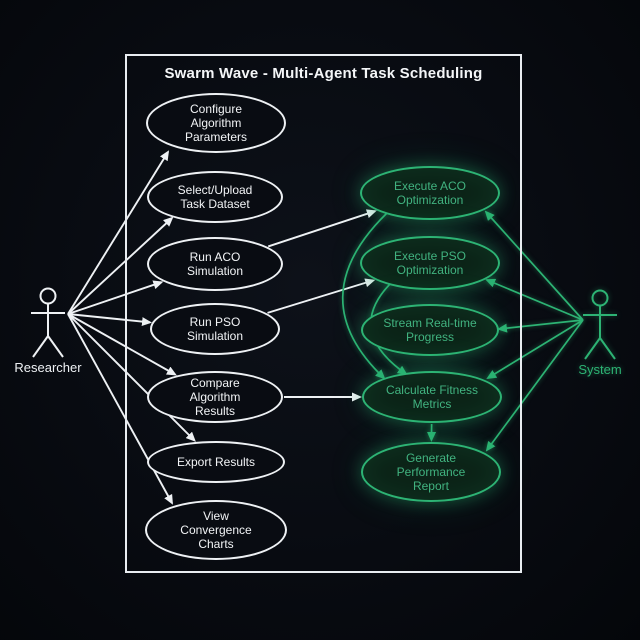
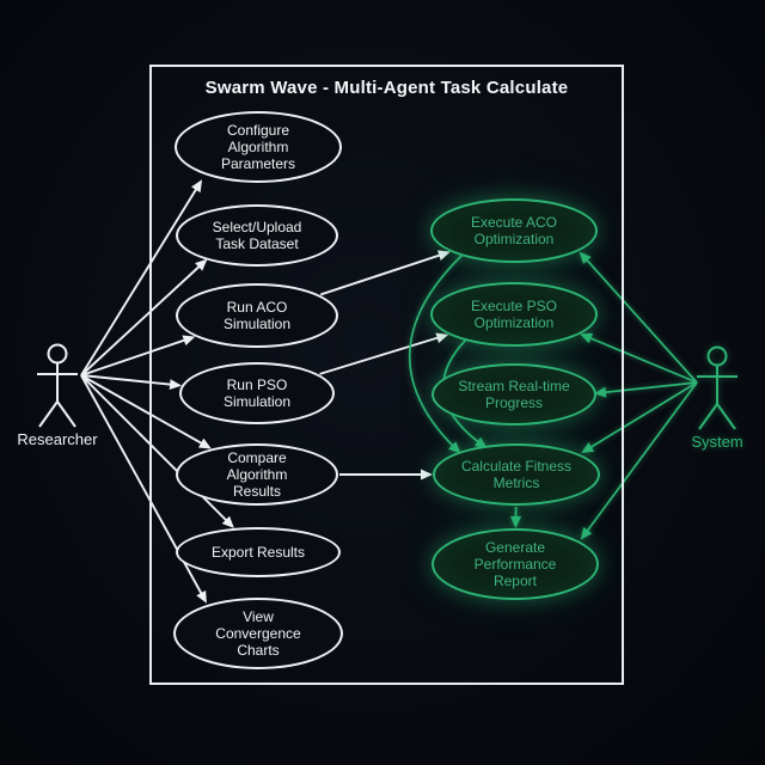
  Researcher
  System
- Swarm Wave - Multi-Agent Task Scheduling
+ Swarm Wave - Multi-Agent Task Calculate
  Configure
  Algorithm
  Parameters
  Select/Upload
  Task Dataset
  Run ACO
  Simulation
  Run PSO
  Simulation
  Compare
  Algorithm
  Results
  Export Results
  View
  Convergence
  Charts
  Execute ACO
  Optimization
  Execute PSO
  Optimization
  Stream Real-time
  Progress
  Calculate Fitness
  Metrics
  Generate
  Performance
  Report
